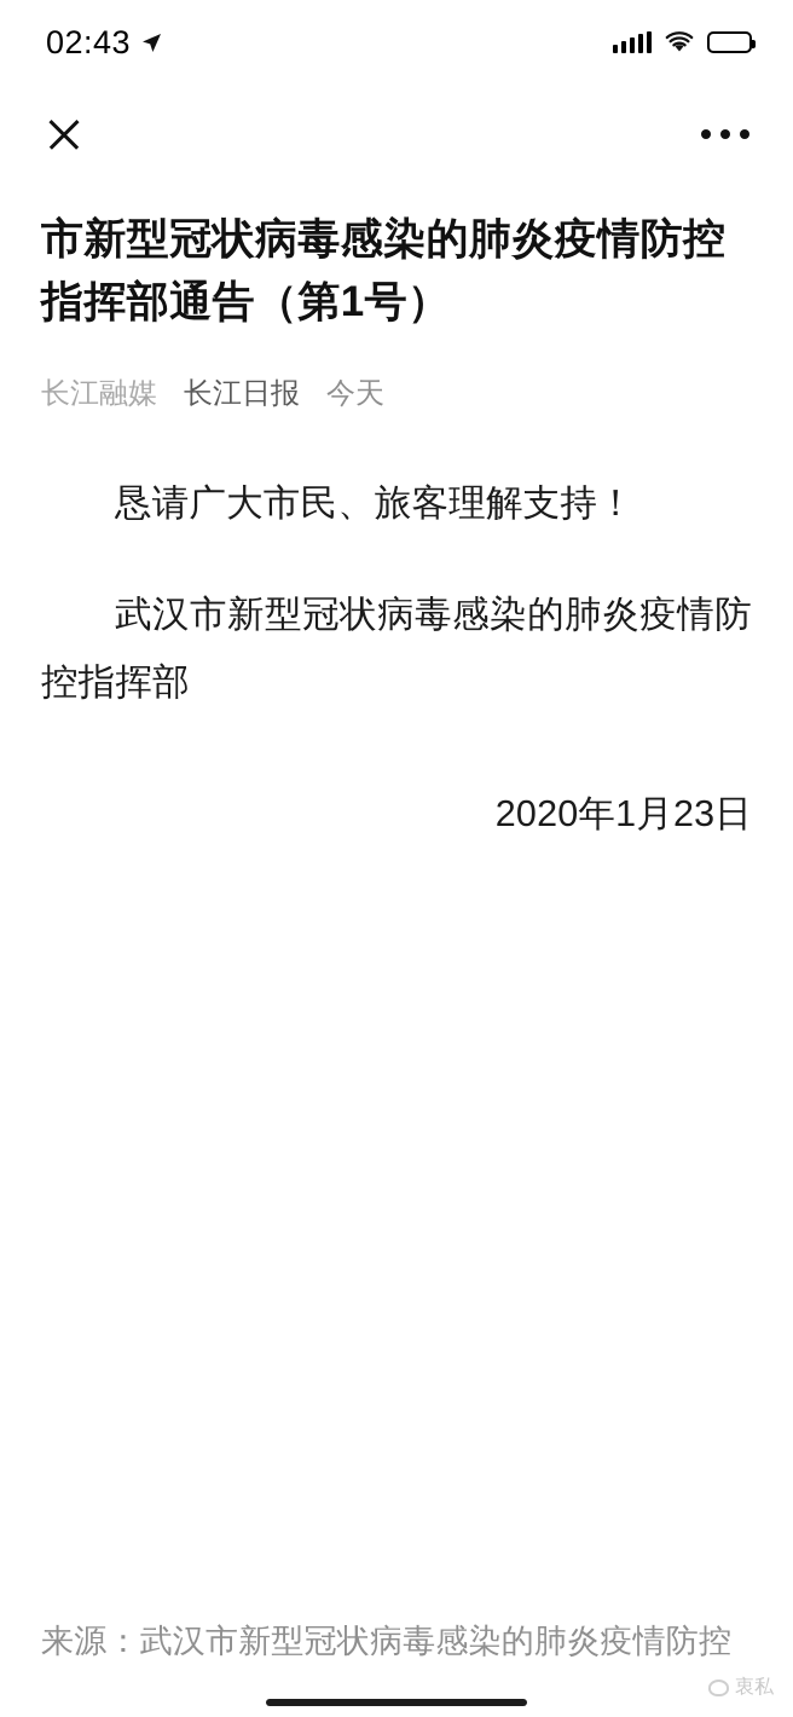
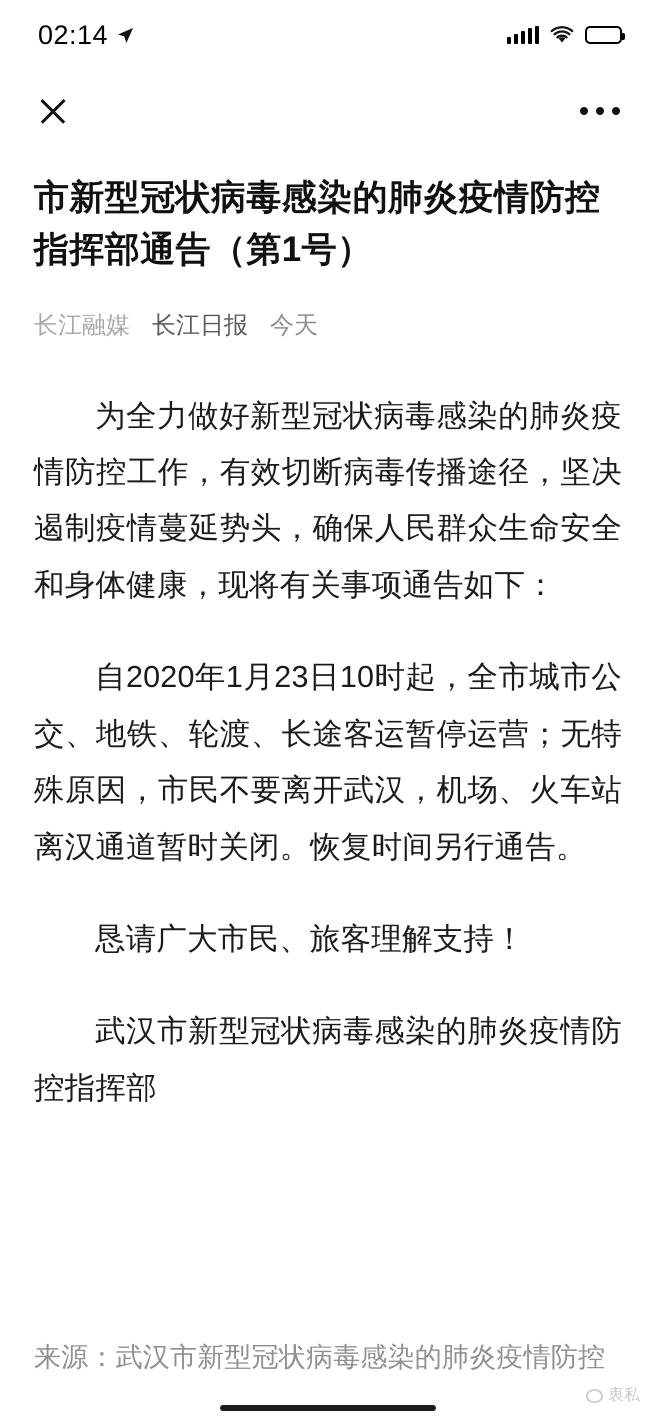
- 02:43
+ 02:14
  市新型冠状病毒感染的肺炎疫情防控指挥部通告（第1号）
  长江融媒
  长江日报
  今天
+ 为全力做好新型冠状病毒感染的肺炎疫情防控工作，有效切断病毒传播途径，坚决遏制疫情蔓延势头，确保人民群众生命安全和身体健康，现将有关事项通告如下：
+ 自2020年1月23日10时起，全市城市公交、地铁、轮渡、长途客运暂停运营；无特殊原因，市民不要离开武汉，机场、火车站离汉通道暂时关闭。恢复时间另行通告。
  恳请广大市民、旅客理解支持！
  武汉市新型冠状病毒感染的肺炎疫情防控指挥部
- 2020年1月23日
  来源：武汉市新型冠状病毒感染的肺炎疫情防控
  衷私
